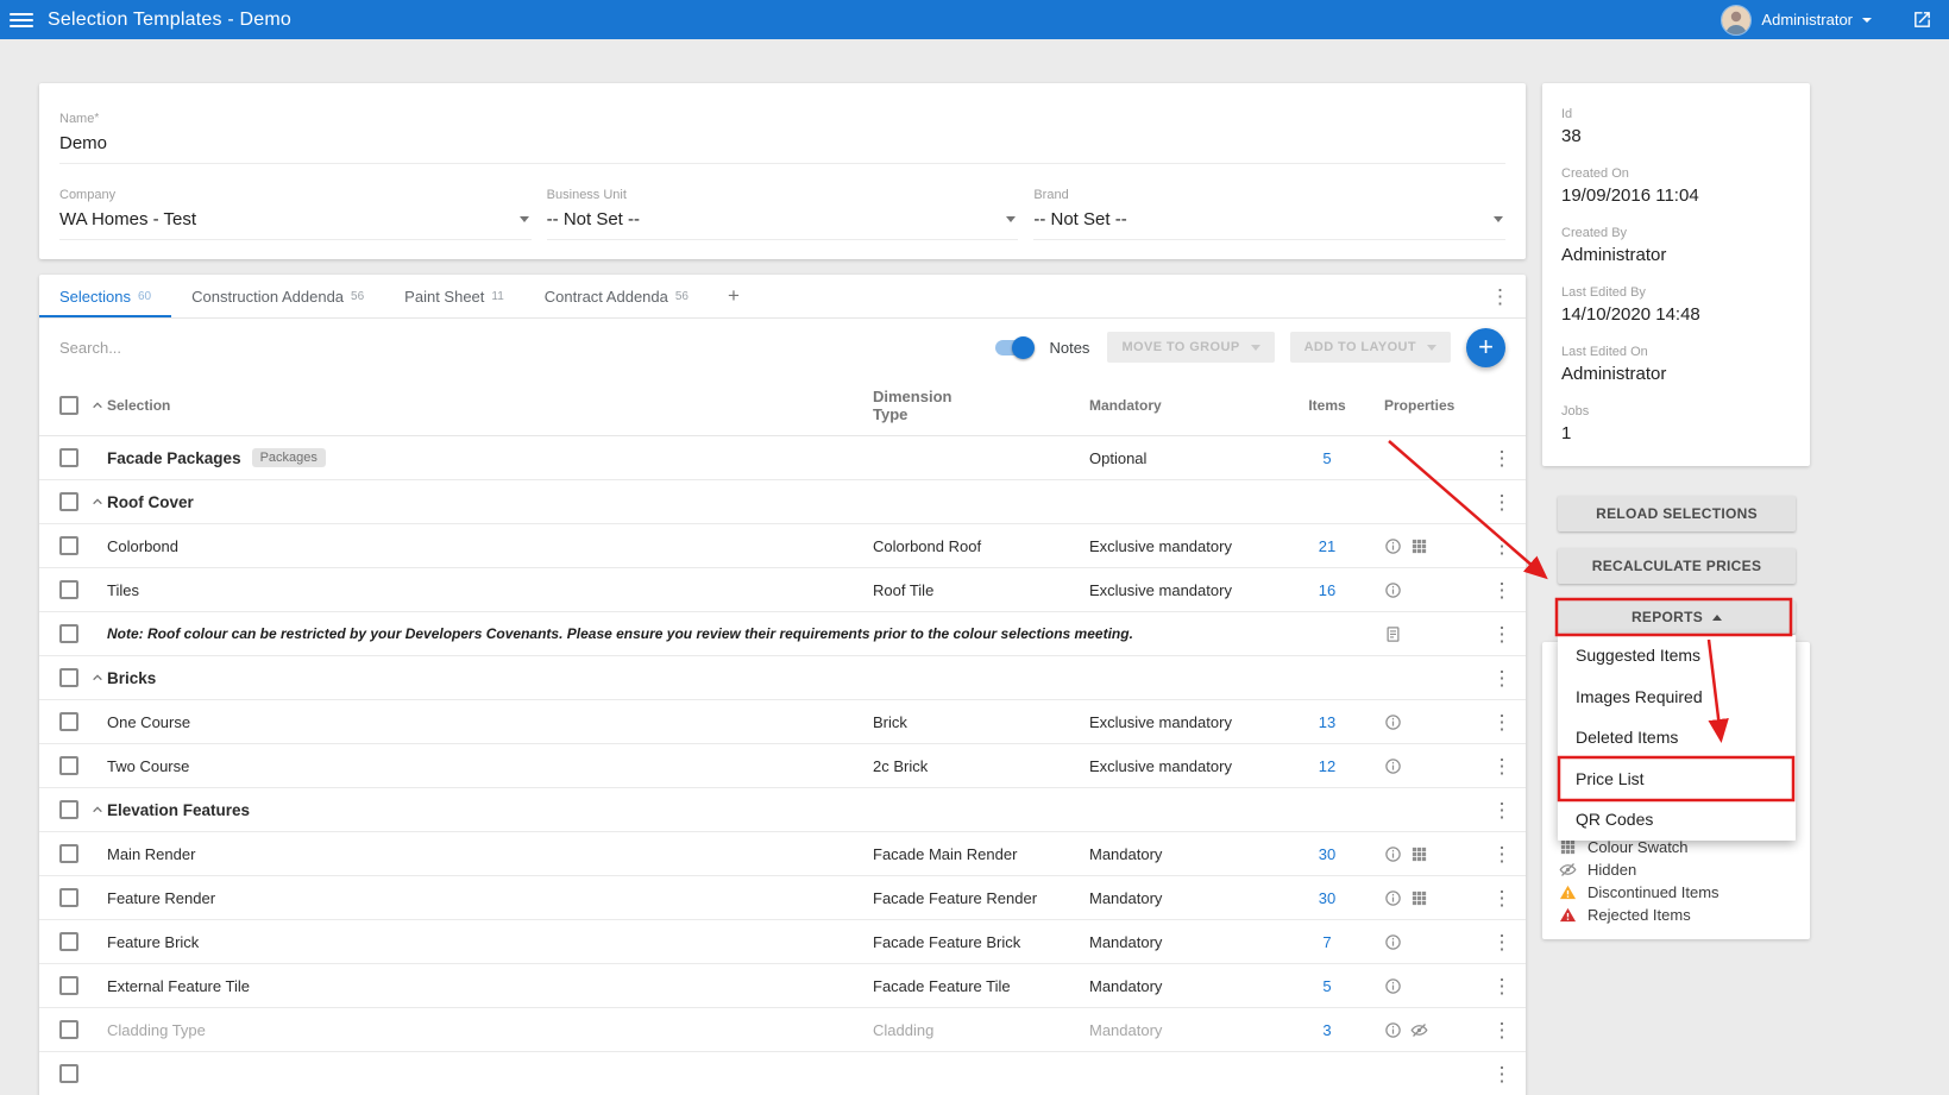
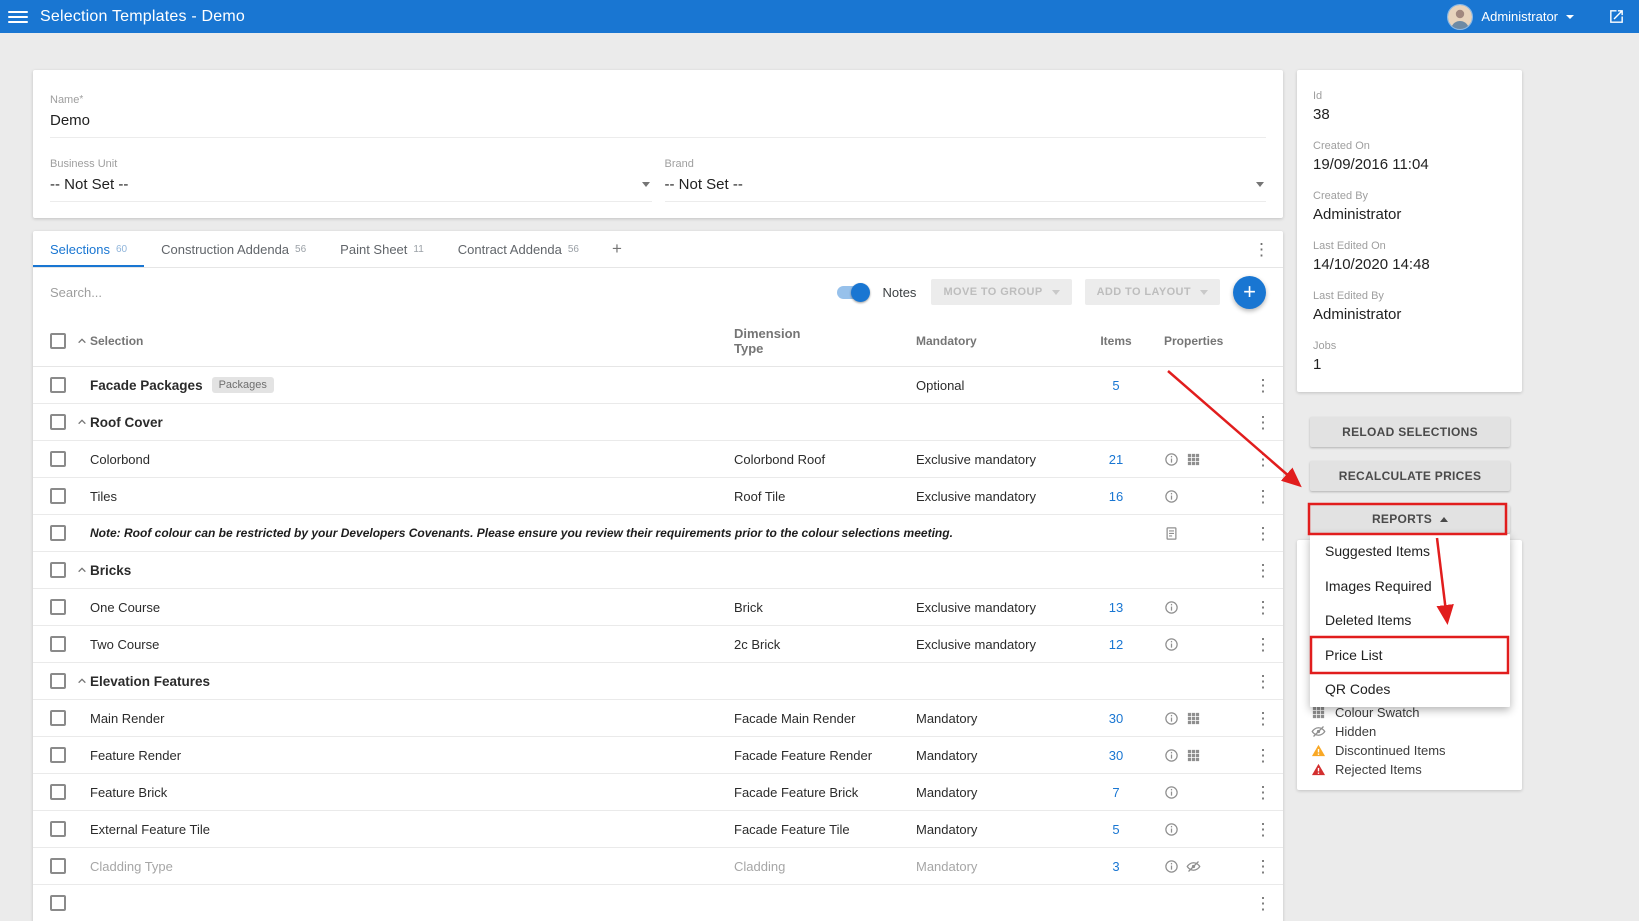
  Selection Templates - Demo
  Administrator
  Name*
  Demo
- Company
- WA Homes - Test
  Business Unit
  -- Not Set --
  Brand
  -- Not Set --
  Selections
  60
  Construction Addenda
  56
  Paint Sheet
  11
  Contract Addenda
  56
  +
  ⋮
  Search...
  Notes
  MOVE TO GROUP
  ADD TO LAYOUT
  +
  Selection
  Dimension
  Type
  Mandatory
  Items
  Properties
  Facade Packages
  Packages
  Optional
  5
  ⋮
  Roof Cover
  ⋮
  Colorbond
  Colorbond Roof
  Exclusive mandatory
  21
  ⋮
  Tiles
  Roof Tile
  Exclusive mandatory
  16
  ⋮
  Note: Roof colour can be restricted by your Developers Covenants. Please ensure you review their requirements prior to the colour selections meeting.
  ⋮
  Bricks
  ⋮
  One Course
  Brick
  Exclusive mandatory
  13
  ⋮
  Two Course
  2c Brick
  Exclusive mandatory
  12
  ⋮
  Elevation Features
  ⋮
  Main Render
  Facade Main Render
  Mandatory
  30
  ⋮
  Feature Render
  Facade Feature Render
  Mandatory
  30
  ⋮
  Feature Brick
  Facade Feature Brick
  Mandatory
  7
  ⋮
  External Feature Tile
  Facade Feature Tile
  Mandatory
  5
  ⋮
  Cladding Type
  Cladding
  Mandatory
  3
  ⋮
  ⋮
  Id
  38
  Created On
  19/09/2016 11:04
  Created By
  Administrator
- Last Edited By
+ Last Edited On
  14/10/2020 14:48
- Last Edited On
+ Last Edited By
  Administrator
  Jobs
  1
  RELOAD SELECTIONS
  RECALCULATE PRICES
  REPORTS
  Colour Swatch
  Hidden
  Discontinued Items
  Rejected Items
  Suggested Items
  Images Required
  Deleted Items
  Price List
  QR Codes
